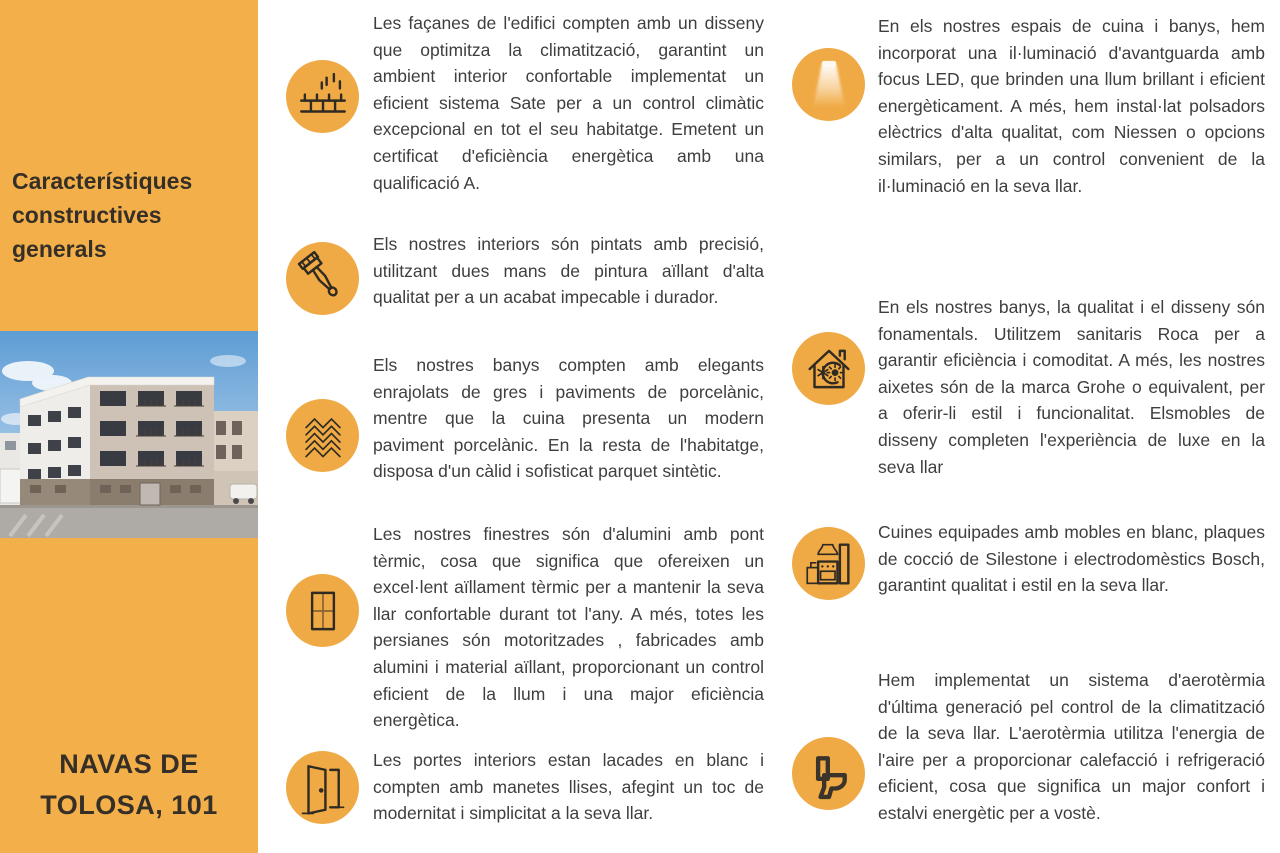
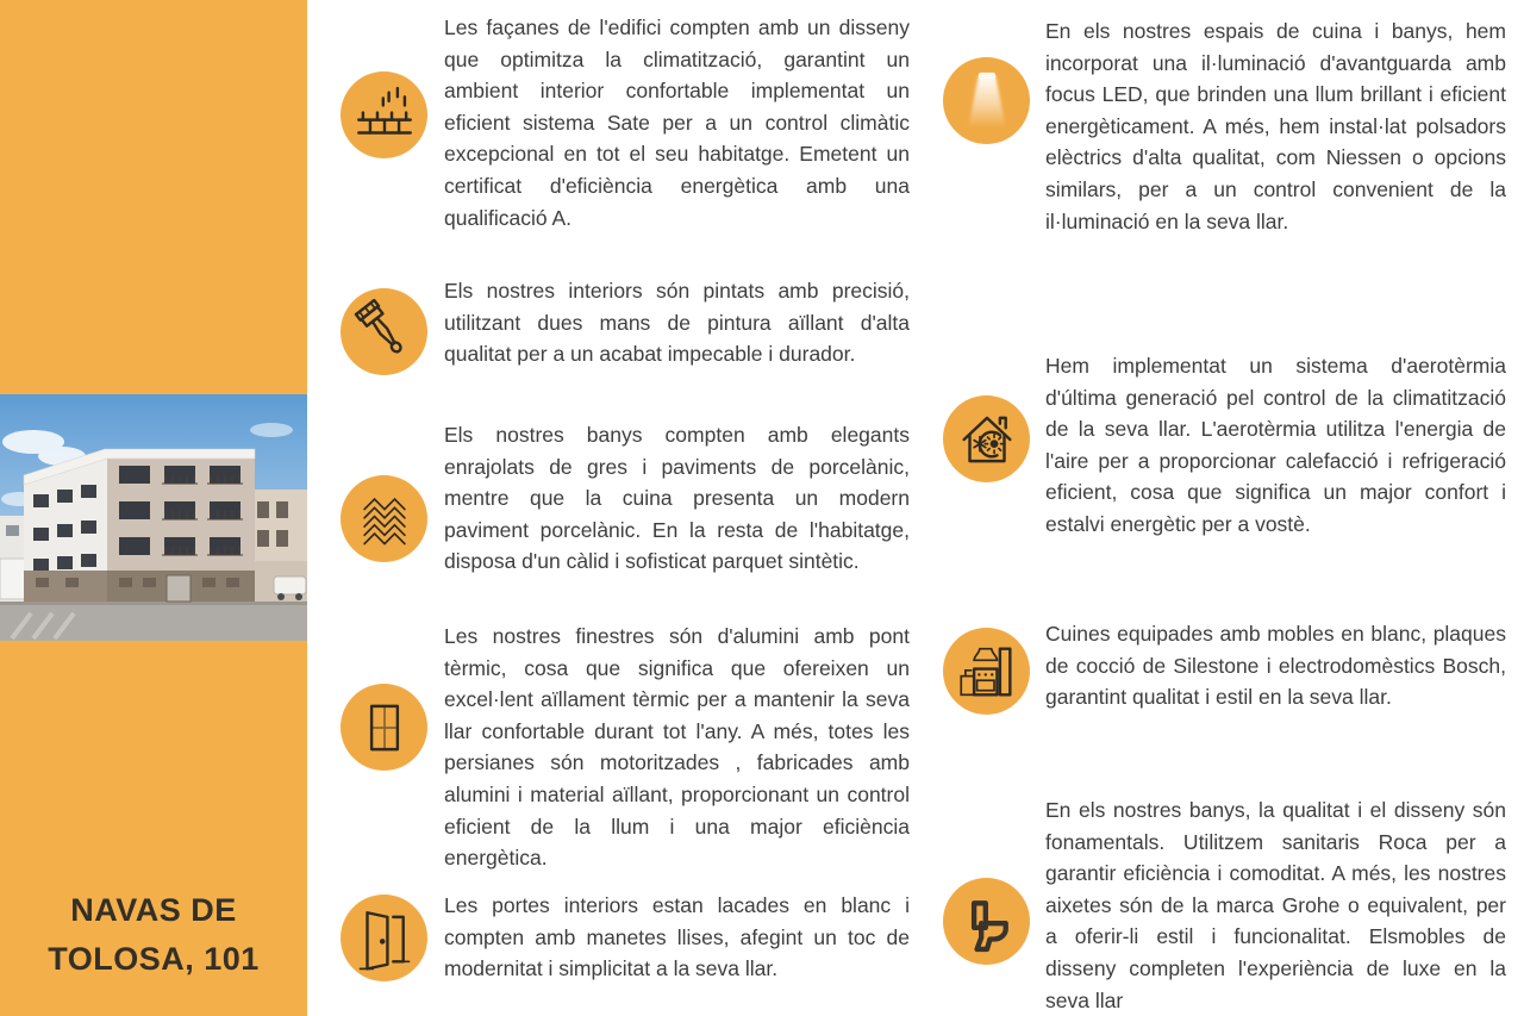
- Característiques constructives generals
  NAVAS DE
  TOLOSA, 101
  Les façanes de l'edifici compten amb un disseny que optimitza la climatització, garantint un ambient interior confortable implementat un eficient sistema Sate per a un control climàtic excepcional en tot el seu habitatge. Emetent un certificat d'eficiència energètica amb una qualificació A.
  Els nostres interiors són pintats amb precisió, utilitzant dues mans de pintura aïllant d'alta qualitat per a un acabat impecable i durador.
  Els nostres banys compten amb elegants enrajolats de gres i paviments de porcelànic, mentre que la cuina presenta un modern paviment porcelànic. En la resta de l'habitatge, disposa d'un càlid i sofisticat parquet sintètic.
  Les nostres finestres són d'alumini amb pont tèrmic, cosa que significa que ofereixen un excel·lent aïllament tèrmic per a mantenir la seva llar confortable durant tot l'any. A més, totes les persianes són motoritzades , fabricades amb alumini i material aïllant, proporcionant un control eficient de la llum i una major eficiència energètica.
  Les portes interiors estan lacades en blanc i compten amb manetes llises, afegint un toc de modernitat i simplicitat a la seva llar.
  En els nostres espais de cuina i banys, hem incorporat una il·luminació d'avantguarda amb focus LED, que brinden una llum brillant i eficient energèticament. A més, hem instal·lat polsadors elèctrics d'alta qualitat, com Niessen o opcions similars, per a un control convenient de la il·luminació en la seva llar.
- En els nostres banys, la qualitat i el disseny són fonamentals. Utilitzem sanitaris Roca per a garantir eficiència i comoditat. A més, les nostres aixetes són de la marca Grohe o equivalent, per a oferir-li estil i funcionalitat. Elsmobles de disseny completen l'experiència de luxe en la seva llar
+ Hem implementat un sistema d'aerotèrmia d'última generació pel control de la climatització de la seva llar. L'aerotèrmia utilitza l'energia de l'aire per a proporcionar calefacció i refrigeració eficient, cosa que significa un major confort i estalvi energètic per a vostè.
  Cuines equipades amb mobles en blanc, plaques de cocció de Silestone i electrodomèstics Bosch, garantint qualitat i estil en la seva llar.
- Hem implementat un sistema d'aerotèrmia d'última generació pel control de la climatització de la seva llar. L'aerotèrmia utilitza l'energia de l'aire per a proporcionar calefacció i refrigeració eficient, cosa que significa un major confort i estalvi energètic per a vostè.
+ En els nostres banys, la qualitat i el disseny són fonamentals. Utilitzem sanitaris Roca per a garantir eficiència i comoditat. A més, les nostres aixetes són de la marca Grohe o equivalent, per a oferir-li estil i funcionalitat. Elsmobles de disseny completen l'experiència de luxe en la seva llar
